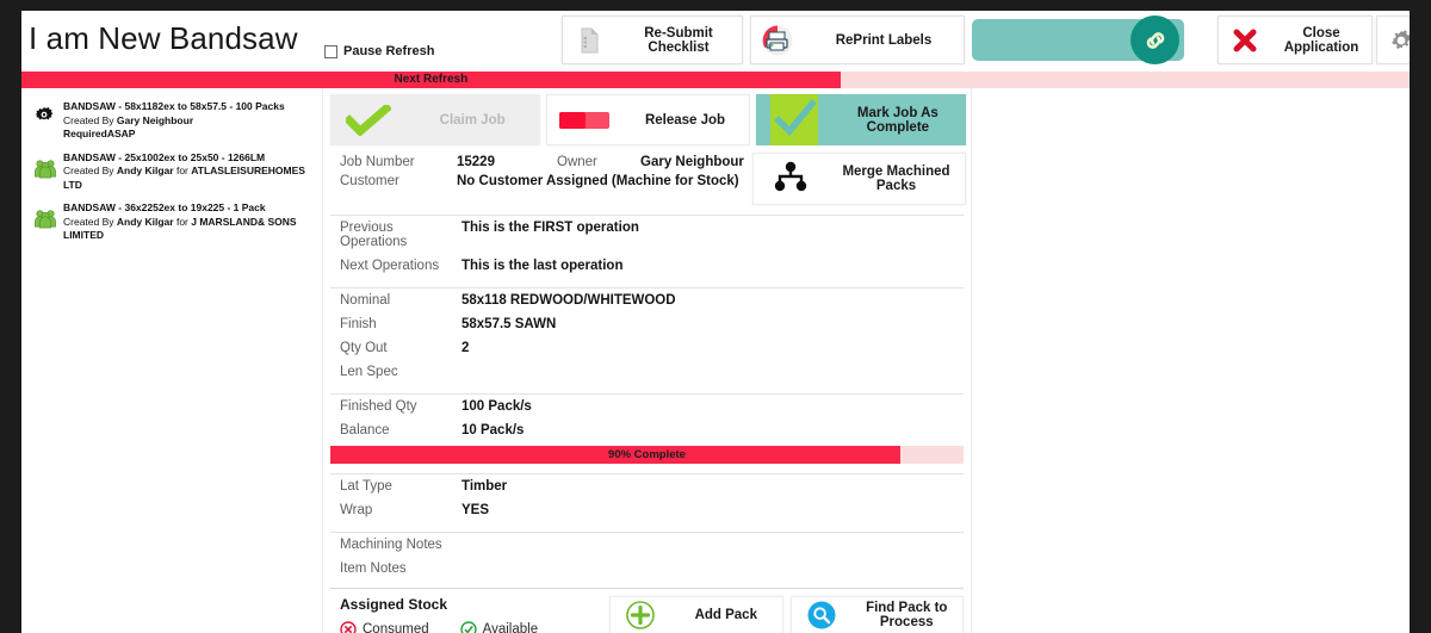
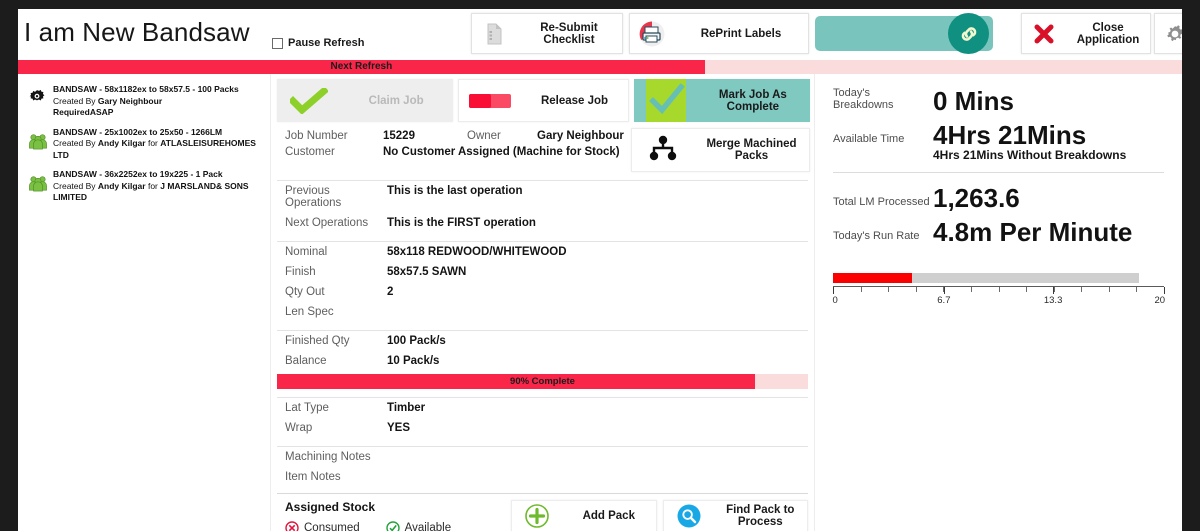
  I am New Bandsaw
  Pause Refresh
  Re-Submit Checklist
  RePrint Labels
  Close Application
  Next Refresh
  BANDSAW - 58x1182ex to 58x57.5 - 100 Packs
  Created By Gary Neighbour
  RequiredASAP
  BANDSAW - 25x1002ex to 25x50 - 1266LM
  Created By Andy Kilgar for ATLASLEISUREHOMES LTD
  BANDSAW - 36x2252ex to 19x225 - 1 Pack
  Created By Andy Kilgar for J MARSLAND& SONS LIMITED
  Claim Job
  Release Job
  Mark Job As Complete
  Job Number
  15229
  Owner
  Gary Neighbour
  Customer
  No Customer Assigned (Machine for Stock)
  Merge Machined Packs
  Previous Operations
- This is the FIRST operation
+ This is the last operation
  Next Operations
- This is the last operation
+ This is the FIRST operation
  Nominal
  58x118 REDWOOD/WHITEWOOD
  Finish
  58x57.5 SAWN
  Qty Out
  2
  Len Spec
  Finished Qty
  100 Pack/s
  Balance
  10 Pack/s
  90% Complete
  Lat Type
  Timber
  Wrap
  YES
  Machining Notes
  Item Notes
  Assigned Stock
  Consumed
  Available
  Add Pack
  Find Pack to Process
+ Today's Breakdowns
+ 0 Mins
+ Available Time
+ 4Hrs 21Mins
+ 4Hrs 21Mins Without Breakdowns
+ Total LM Processed
+ 1,263.6
+ Today's Run Rate
+ 4.8m Per Minute
+ 0
+ 6.7
+ 13.3
+ 20
